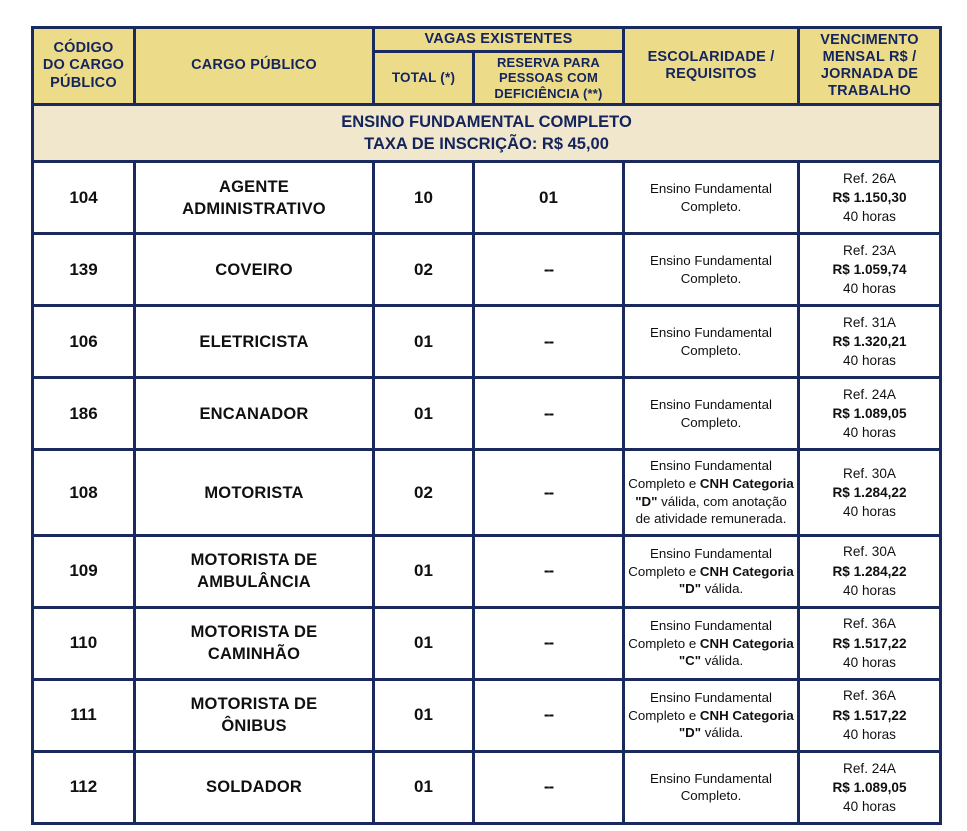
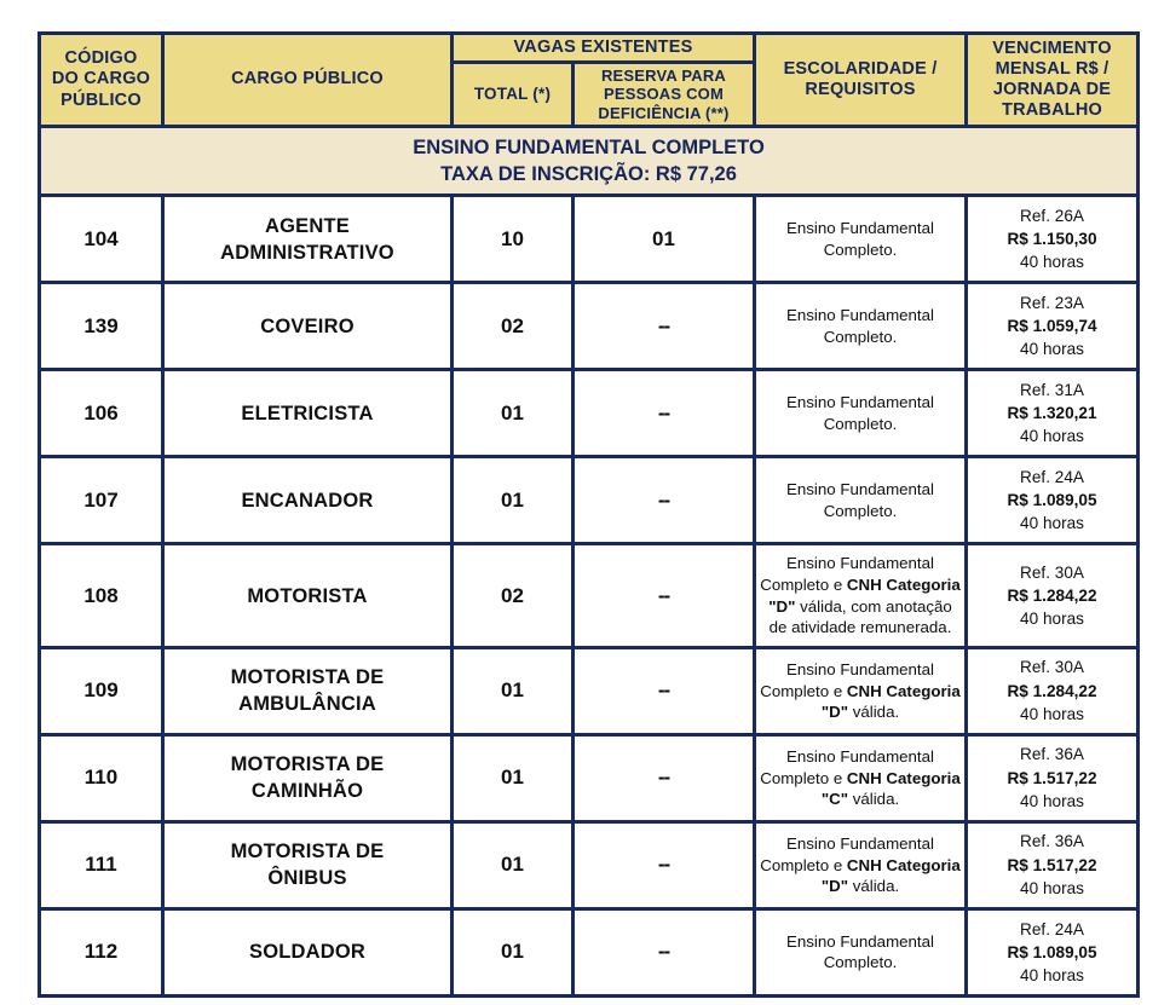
  CÓDIGO DO CARGO PÚBLICO	CARGO PÚBLICO	VAGAS EXISTENTES	ESCOLARIDADE / REQUISITOS	VENCIMENTO MENSAL R$ / JORNADA DE TRABALHO
  TOTAL (*)	RESERVA PARA PESSOAS COM DEFICIÊNCIA (**)
- ENSINO FUNDAMENTAL COMPLETO TAXA DE INSCRIÇÃO: R$ 45,00
+ ENSINO FUNDAMENTAL COMPLETO TAXA DE INSCRIÇÃO: R$ 77,26
  104	AGENTEADMINISTRATIVO	10	01	Ensino Fundamental Completo.	Ref. 26AR$ 1.150,3040 horas
  139	COVEIRO	02	--	Ensino Fundamental Completo.	Ref. 23AR$ 1.059,7440 horas
  106	ELETRICISTA	01	--	Ensino Fundamental Completo.	Ref. 31AR$ 1.320,2140 horas
- 186	ENCANADOR	01	--	Ensino Fundamental Completo.	Ref. 24AR$ 1.089,0540 horas
+ 107	ENCANADOR	01	--	Ensino Fundamental Completo.	Ref. 24AR$ 1.089,0540 horas
  108	MOTORISTA	02	--	Ensino Fundamental Completo e CNH Categoria "D" válida, com anotação de atividade remunerada.	Ref. 30AR$ 1.284,2240 horas
  109	MOTORISTA DEAMBULÂNCIA	01	--	Ensino Fundamental Completo e CNH Categoria "D" válida.	Ref. 30AR$ 1.284,2240 horas
  110	MOTORISTA DECAMINHÃO	01	--	Ensino Fundamental Completo e CNH Categoria "C" válida.	Ref. 36AR$ 1.517,2240 horas
  111	MOTORISTA DEÔNIBUS	01	--	Ensino Fundamental Completo e CNH Categoria "D" válida.	Ref. 36AR$ 1.517,2240 horas
  112	SOLDADOR	01	--	Ensino Fundamental Completo.	Ref. 24AR$ 1.089,0540 horas
